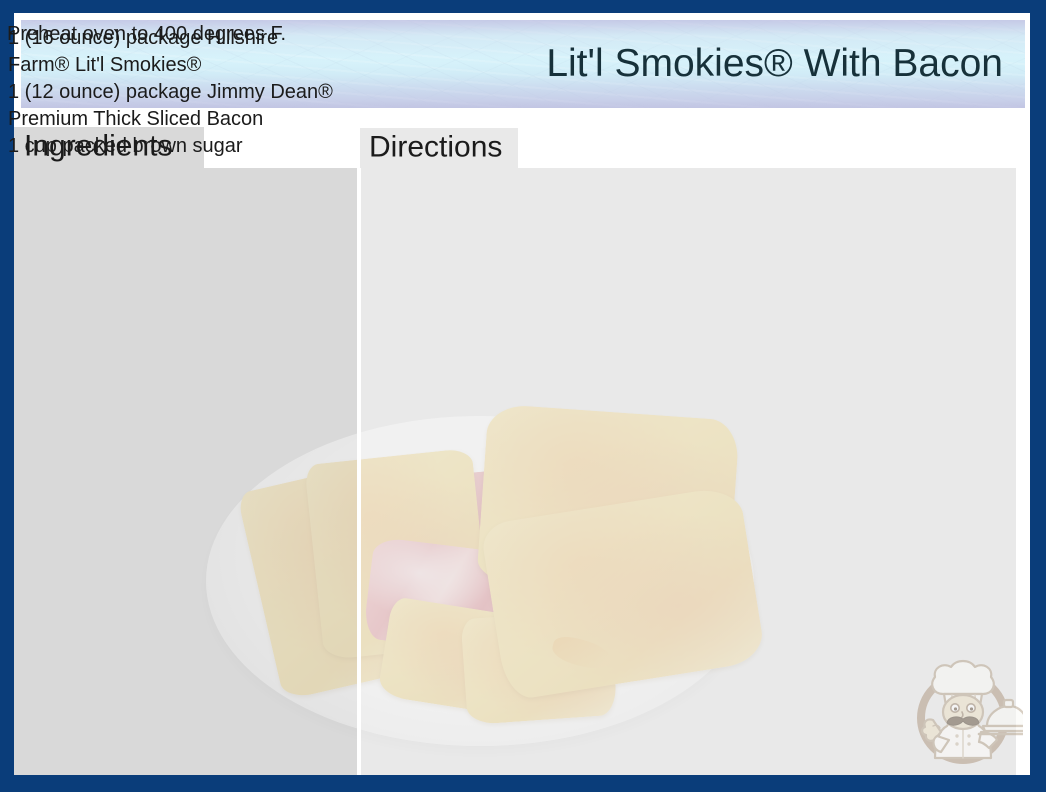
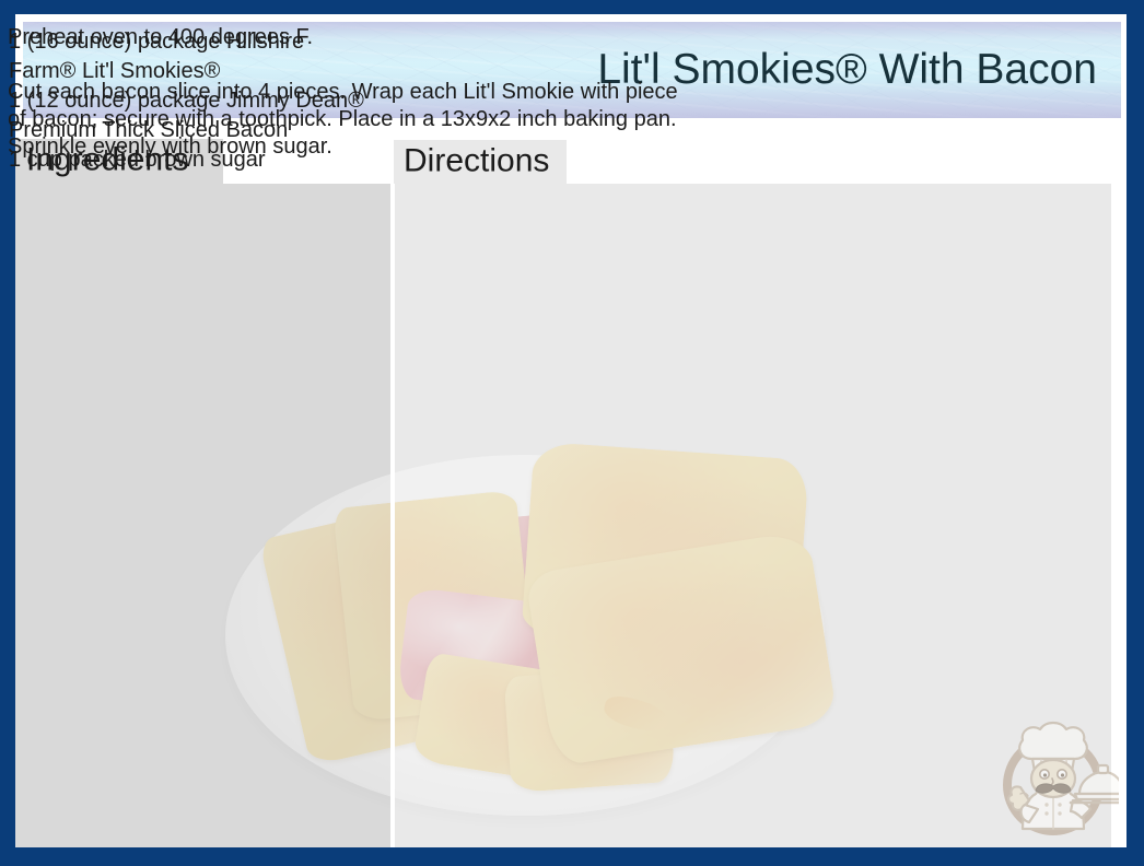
  Lit'l Smokies® With Bacon
  Ingredients
  1 (16 ounce) package Hillshire Farm® Lit'l Smokies®
  1 (12 ounce) package Jimmy Dean® Premium Thick Sliced Bacon
  1 cup packed brown sugar
  Directions
  Preheat oven to 400 degrees F.
+ Cut each bacon slice into 4 pieces. Wrap each Lit'l Smokie with piece of bacon; secure with a toothpick. Place in a 13x9x2 inch baking pan. Sprinkle evenly with brown sugar.
